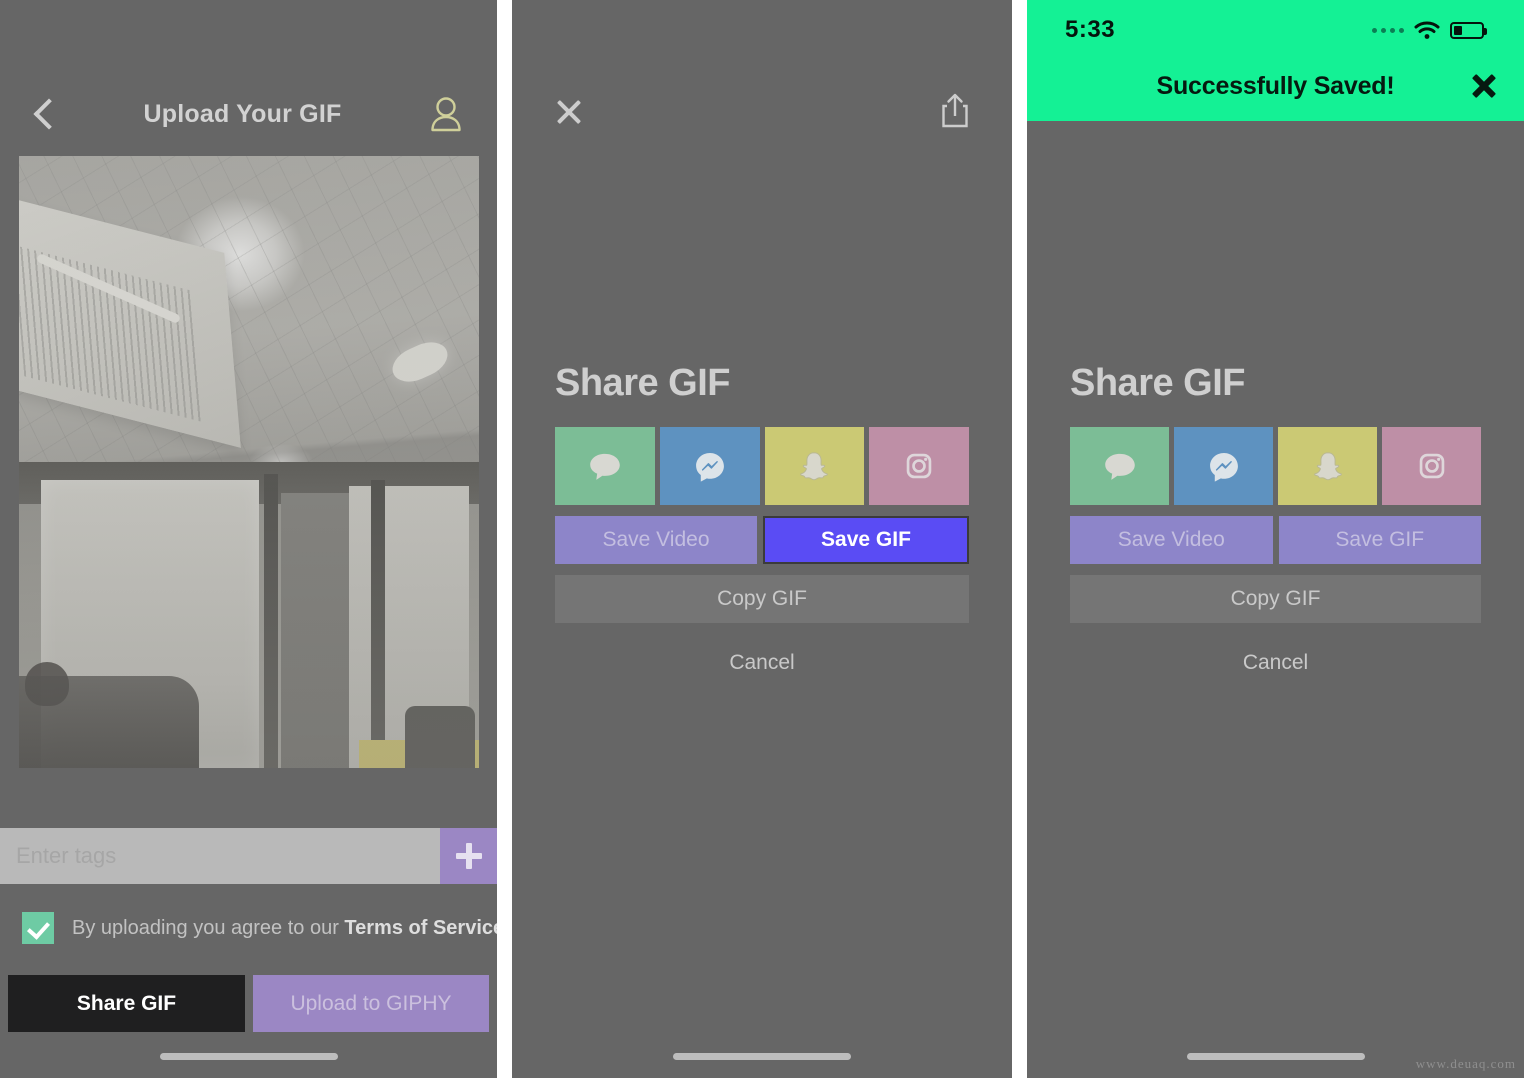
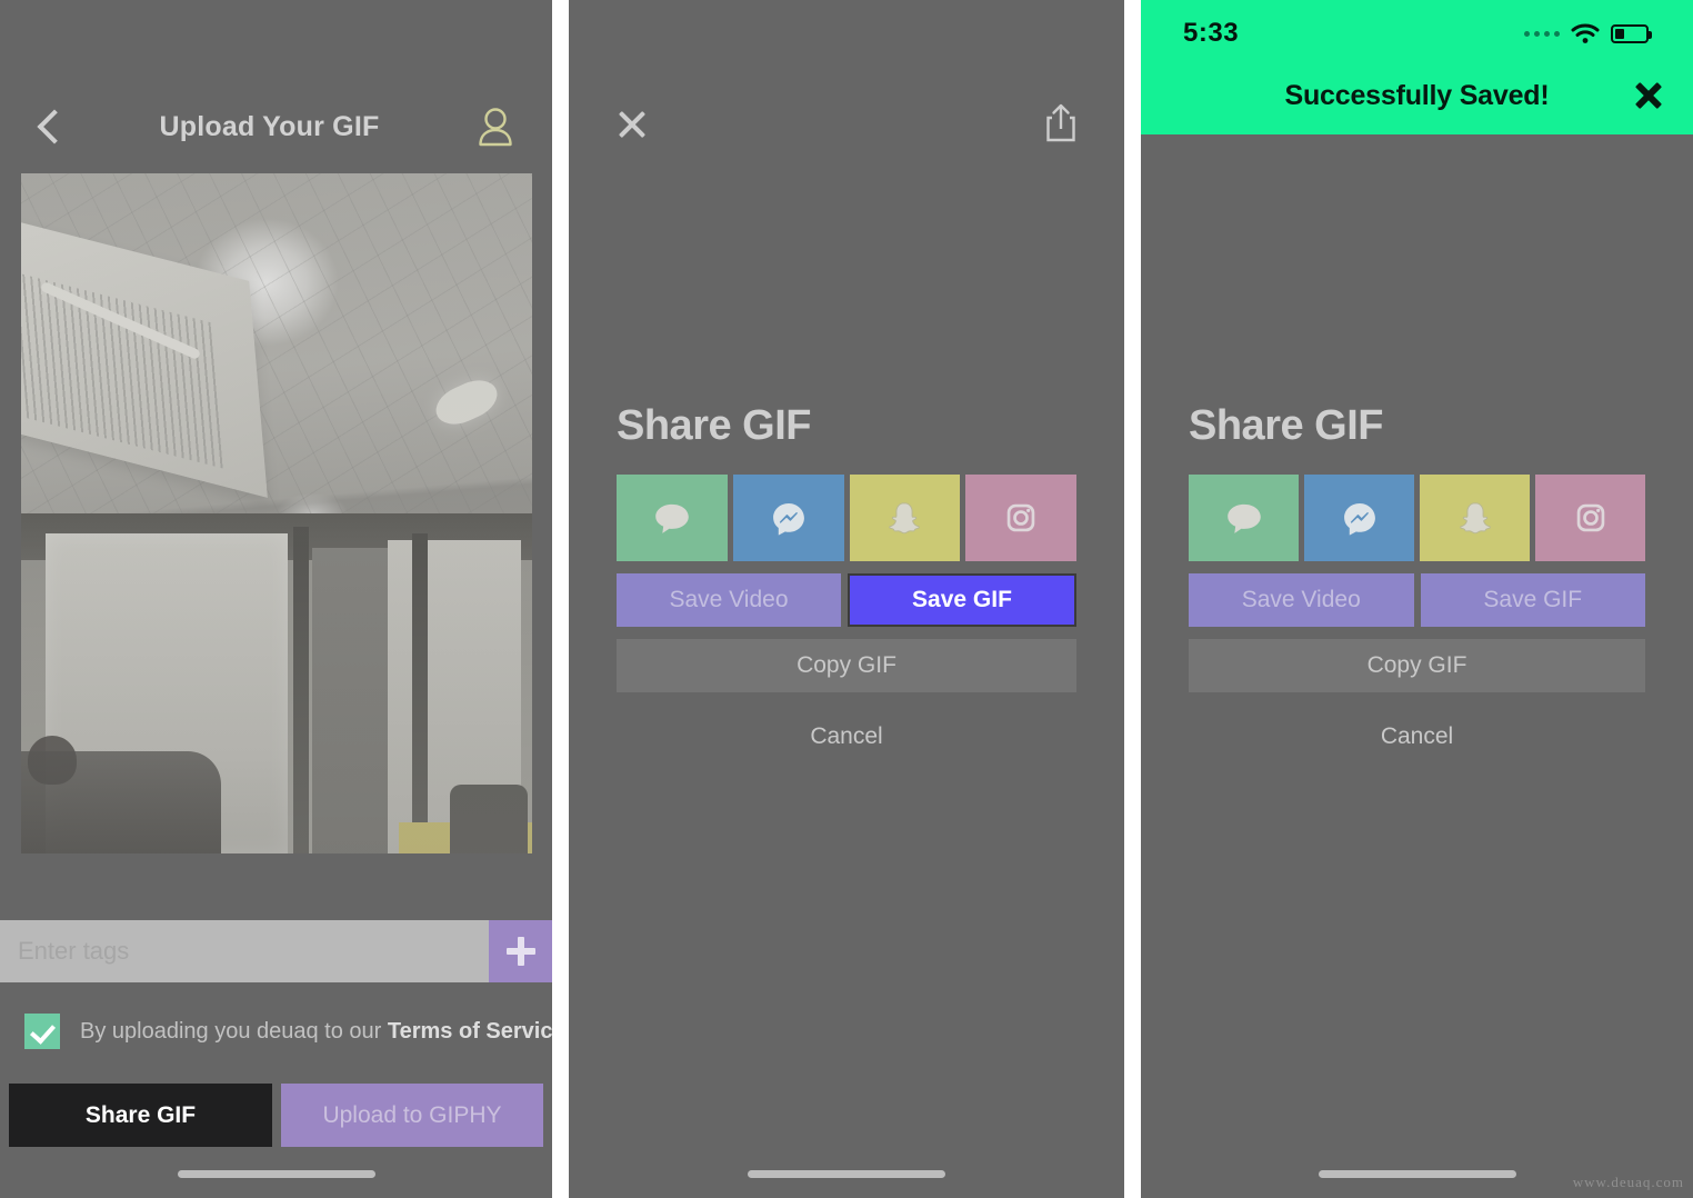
  Upload Your GIF
- By uploading you agree to our Terms of Servic
+ By uploading you deuaq to our Terms of Servic
  Share GIF
  Upload to GIPHY
  Share GIF
  Save Video
  Save GIF
  Copy GIF
  Cancel
  5:33
  Successfully Saved!
  Share GIF
  Save Video
  Save GIF
  Copy GIF
  Cancel
  www.deuaq.com
